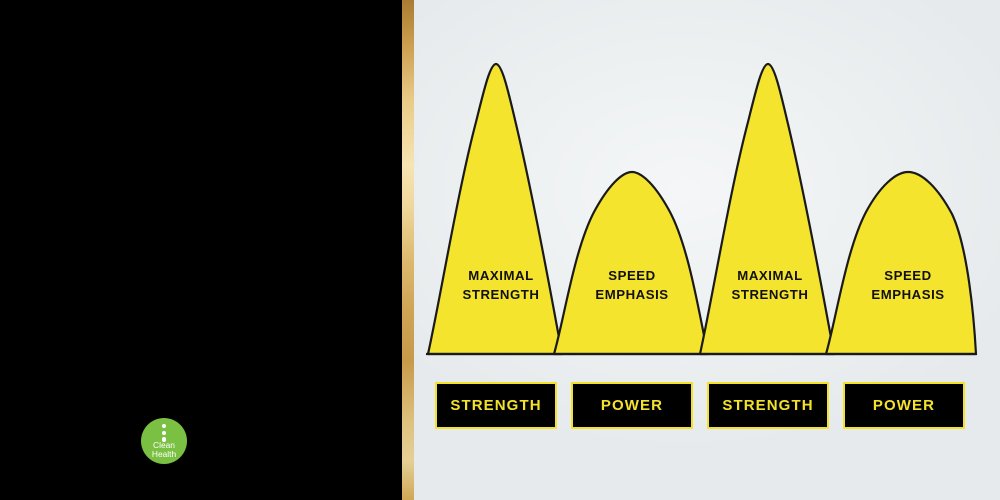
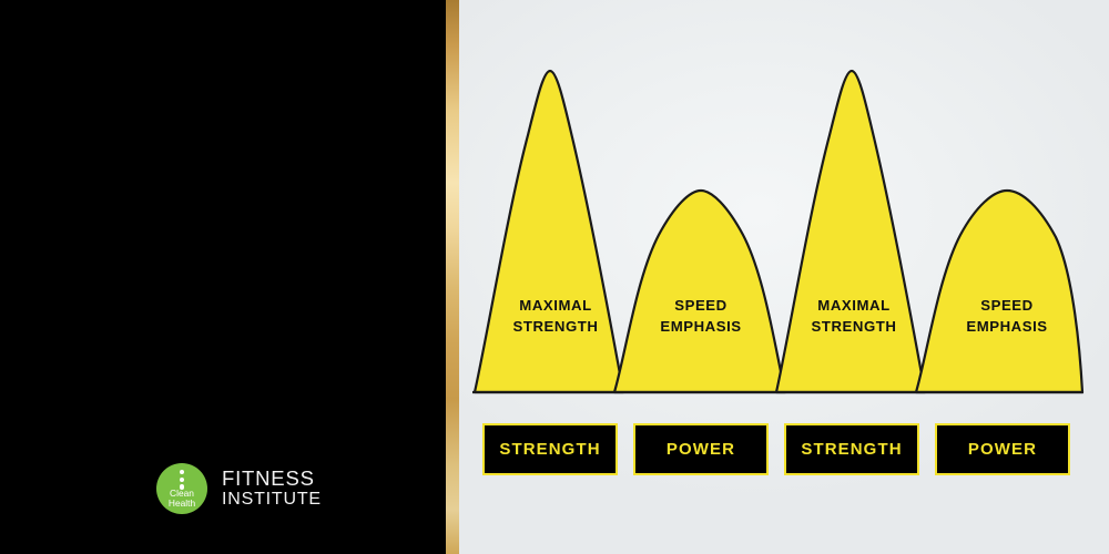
  Clean
  Health
+ FITNESS
+ INSTITUTE
  MAXIMAL
  STRENGTH
  SPEED
  EMPHASIS
  MAXIMAL
  STRENGTH
  SPEED
  EMPHASIS
  STRENGTH
  POWER
  STRENGTH
  POWER
